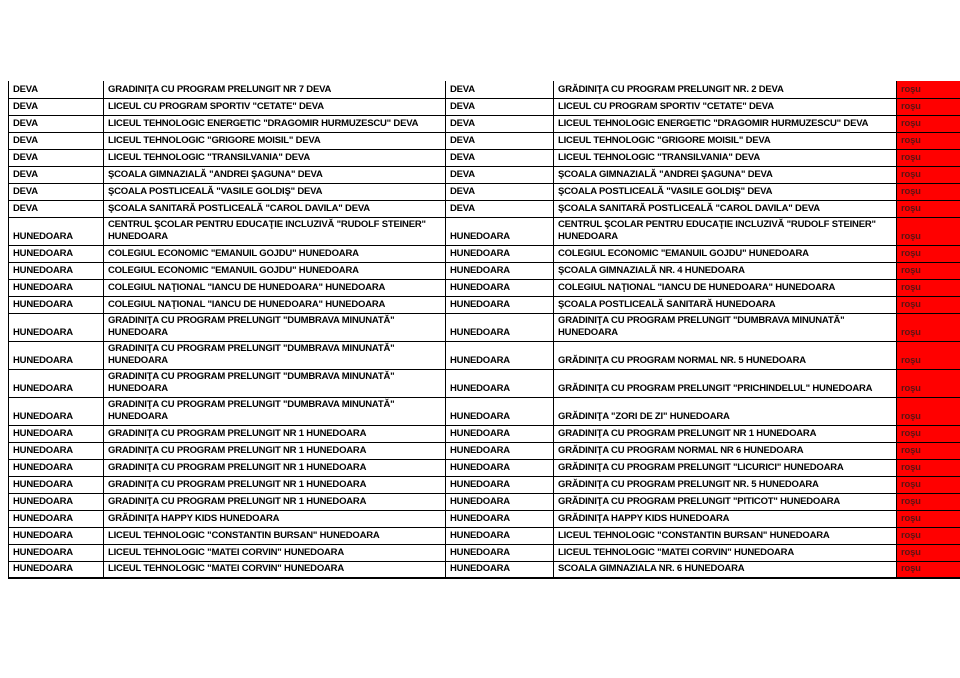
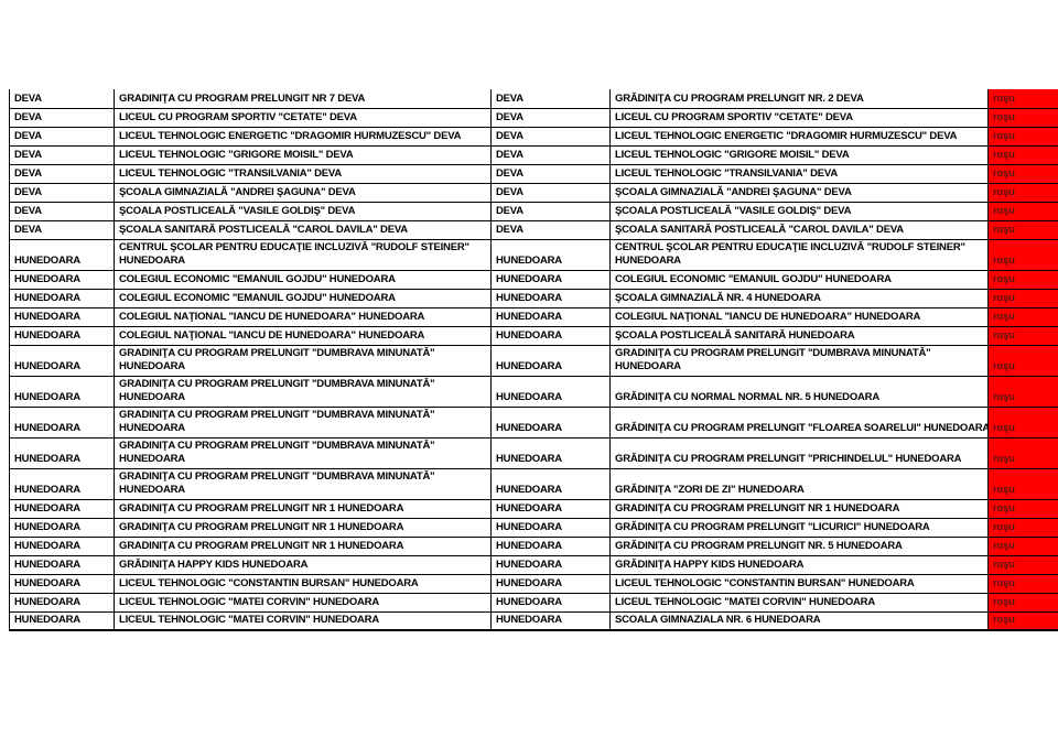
  DEVA	GRADINIŢA CU PROGRAM PRELUNGIT NR 7 DEVA	DEVA	GRĂDINIŢA CU PROGRAM PRELUNGIT NR. 2 DEVA	roşu
  DEVA	LICEUL CU PROGRAM SPORTIV "CETATE" DEVA	DEVA	LICEUL CU PROGRAM SPORTIV "CETATE" DEVA	roşu
  DEVA	LICEUL TEHNOLOGIC ENERGETIC "DRAGOMIR HURMUZESCU" DEVA	DEVA	LICEUL TEHNOLOGIC ENERGETIC "DRAGOMIR HURMUZESCU" DEVA	roşu
  DEVA	LICEUL TEHNOLOGIC "GRIGORE MOISIL" DEVA	DEVA	LICEUL TEHNOLOGIC "GRIGORE MOISIL" DEVA	roşu
  DEVA	LICEUL TEHNOLOGIC "TRANSILVANIA" DEVA	DEVA	LICEUL TEHNOLOGIC "TRANSILVANIA" DEVA	roşu
  DEVA	ŞCOALA GIMNAZIALĂ "ANDREI ŞAGUNA" DEVA	DEVA	ŞCOALA GIMNAZIALĂ "ANDREI ŞAGUNA" DEVA	roşu
  DEVA	ŞCOALA POSTLICEALĂ "VASILE GOLDIŞ" DEVA	DEVA	ŞCOALA POSTLICEALĂ "VASILE GOLDIŞ" DEVA	roşu
  DEVA	ŞCOALA SANITARĂ POSTLICEALĂ "CAROL DAVILA" DEVA	DEVA	ŞCOALA SANITARĂ POSTLICEALĂ "CAROL DAVILA" DEVA	roşu
  HUNEDOARA	CENTRUL ŞCOLAR PENTRU EDUCAŢIE INCLUZIVĂ "RUDOLF STEINER" HUNEDOARA	HUNEDOARA	CENTRUL ŞCOLAR PENTRU EDUCAŢIE INCLUZIVĂ "RUDOLF STEINER" HUNEDOARA	roşu
  HUNEDOARA	COLEGIUL ECONOMIC "EMANUIL GOJDU" HUNEDOARA	HUNEDOARA	COLEGIUL ECONOMIC "EMANUIL GOJDU" HUNEDOARA	roşu
  HUNEDOARA	COLEGIUL ECONOMIC "EMANUIL GOJDU" HUNEDOARA	HUNEDOARA	ŞCOALA GIMNAZIALĂ NR. 4 HUNEDOARA	roşu
  HUNEDOARA	COLEGIUL NAŢIONAL "IANCU DE HUNEDOARA" HUNEDOARA	HUNEDOARA	COLEGIUL NAŢIONAL "IANCU DE HUNEDOARA" HUNEDOARA	roşu
  HUNEDOARA	COLEGIUL NAŢIONAL "IANCU DE HUNEDOARA" HUNEDOARA	HUNEDOARA	ŞCOALA POSTLICEALĂ SANITARĂ HUNEDOARA	roşu
  HUNEDOARA	GRADINIŢA CU PROGRAM PRELUNGIT "DUMBRAVA MINUNATĂ" HUNEDOARA	HUNEDOARA	GRADINIŢA CU PROGRAM PRELUNGIT "DUMBRAVA MINUNATĂ" HUNEDOARA	roşu
- HUNEDOARA	GRADINIŢA CU PROGRAM PRELUNGIT "DUMBRAVA MINUNATĂ" HUNEDOARA	HUNEDOARA	GRĂDINIŢA CU PROGRAM NORMAL NR. 5 HUNEDOARA	roşu
+ HUNEDOARA	GRADINIŢA CU PROGRAM PRELUNGIT "DUMBRAVA MINUNATĂ" HUNEDOARA	HUNEDOARA	GRĂDINIŢA CU NORMAL NORMAL NR. 5 HUNEDOARA	roşu
+ HUNEDOARA	GRADINIŢA CU PROGRAM PRELUNGIT "DUMBRAVA MINUNATĂ" HUNEDOARA	HUNEDOARA	GRĂDINIŢA CU PROGRAM PRELUNGIT "FLOAREA SOARELUI" HUNEDOARA	roşu
  HUNEDOARA	GRADINIŢA CU PROGRAM PRELUNGIT "DUMBRAVA MINUNATĂ" HUNEDOARA	HUNEDOARA	GRĂDINIŢA CU PROGRAM PRELUNGIT "PRICHINDELUL" HUNEDOARA	roşu
  HUNEDOARA	GRADINIŢA CU PROGRAM PRELUNGIT "DUMBRAVA MINUNATĂ" HUNEDOARA	HUNEDOARA	GRĂDINIŢA "ZORI DE ZI" HUNEDOARA	roşu
  HUNEDOARA	GRADINIŢA CU PROGRAM PRELUNGIT NR 1 HUNEDOARA	HUNEDOARA	GRADINIŢA CU PROGRAM PRELUNGIT NR 1 HUNEDOARA	roşu
- HUNEDOARA	GRADINIŢA CU PROGRAM PRELUNGIT NR 1 HUNEDOARA	HUNEDOARA	GRĂDINIŢA CU PROGRAM NORMAL NR 6 HUNEDOARA	roşu
  HUNEDOARA	GRADINIŢA CU PROGRAM PRELUNGIT NR 1 HUNEDOARA	HUNEDOARA	GRĂDINIŢA CU PROGRAM PRELUNGIT "LICURICI" HUNEDOARA	roşu
  HUNEDOARA	GRADINIŢA CU PROGRAM PRELUNGIT NR 1 HUNEDOARA	HUNEDOARA	GRĂDINIŢA CU PROGRAM PRELUNGIT NR. 5 HUNEDOARA	roşu
- HUNEDOARA	GRADINIŢA CU PROGRAM PRELUNGIT NR 1 HUNEDOARA	HUNEDOARA	GRĂDINIŢA CU PROGRAM PRELUNGIT "PITICOT" HUNEDOARA	roşu
  HUNEDOARA	GRĂDINIŢA HAPPY KIDS HUNEDOARA	HUNEDOARA	GRĂDINIŢA HAPPY KIDS HUNEDOARA	roşu
  HUNEDOARA	LICEUL TEHNOLOGIC "CONSTANTIN BURSAN" HUNEDOARA	HUNEDOARA	LICEUL TEHNOLOGIC "CONSTANTIN BURSAN" HUNEDOARA	roşu
  HUNEDOARA	LICEUL TEHNOLOGIC "MATEI CORVIN" HUNEDOARA	HUNEDOARA	LICEUL TEHNOLOGIC "MATEI CORVIN" HUNEDOARA	roşu
  HUNEDOARA	LICEUL TEHNOLOGIC "MATEI CORVIN" HUNEDOARA	HUNEDOARA	SCOALA GIMNAZIALA NR. 6 HUNEDOARA	roşu
